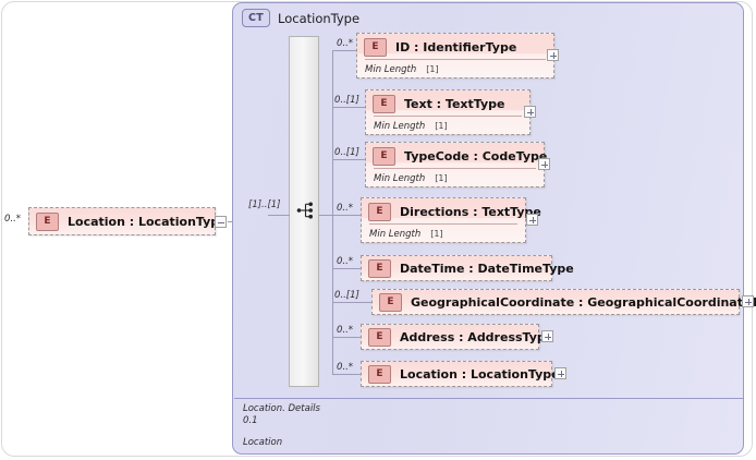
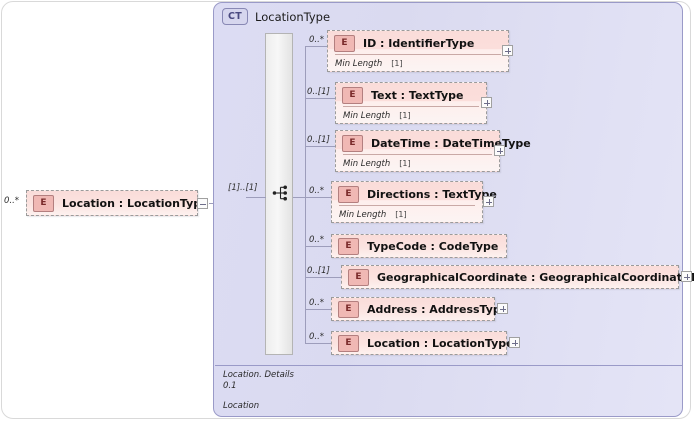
  0..*
  E
  Location : LocationTy
  CT
  LocationType
  Location. Details
  0.1
  Location
  [1]..[1]
  0..*
  E
  ID : IdentifierType
  Min Length
  [1]
  0..[1]
  E
  Text : TextType
  Min Length
  [1]
  0..[1]
  E
- TypeCode : CodeType
+ DateTime : DateTimeType
  Min Length
  [1]
  0..*
  E
  Directions : TextType
  Min Length
  [1]
  0..*
  E
- DateTime : DateTimeType
+ TypeCode : CodeType
  0..[1]
  E
  GeographicalCoordinate : GeographicalCoordinatT
  0..*
  E
  Address : AddressTy
  0..*
  E
  Location : LocationTyp
